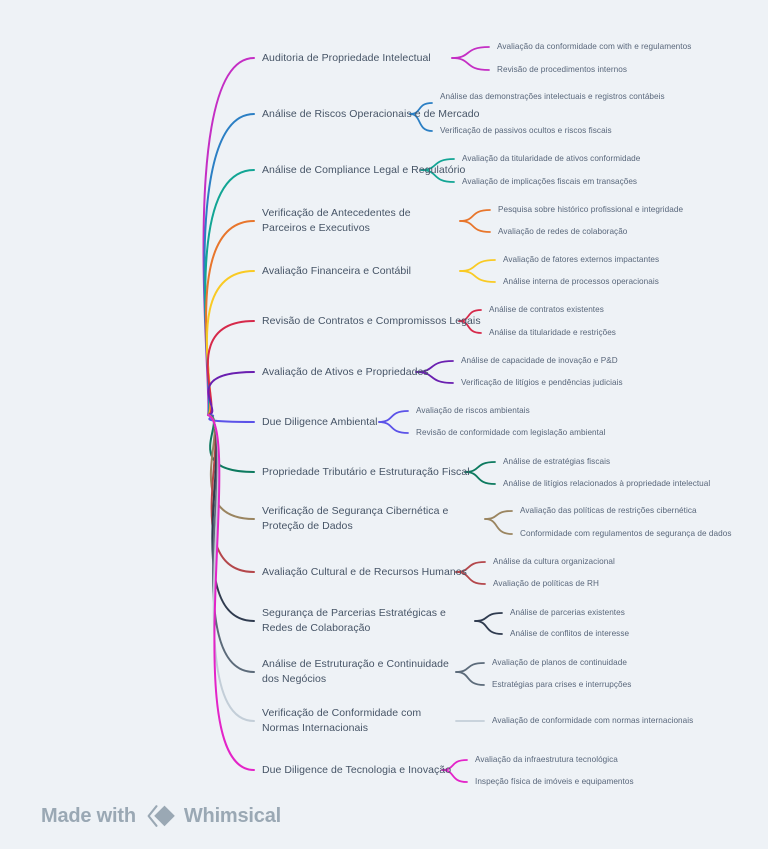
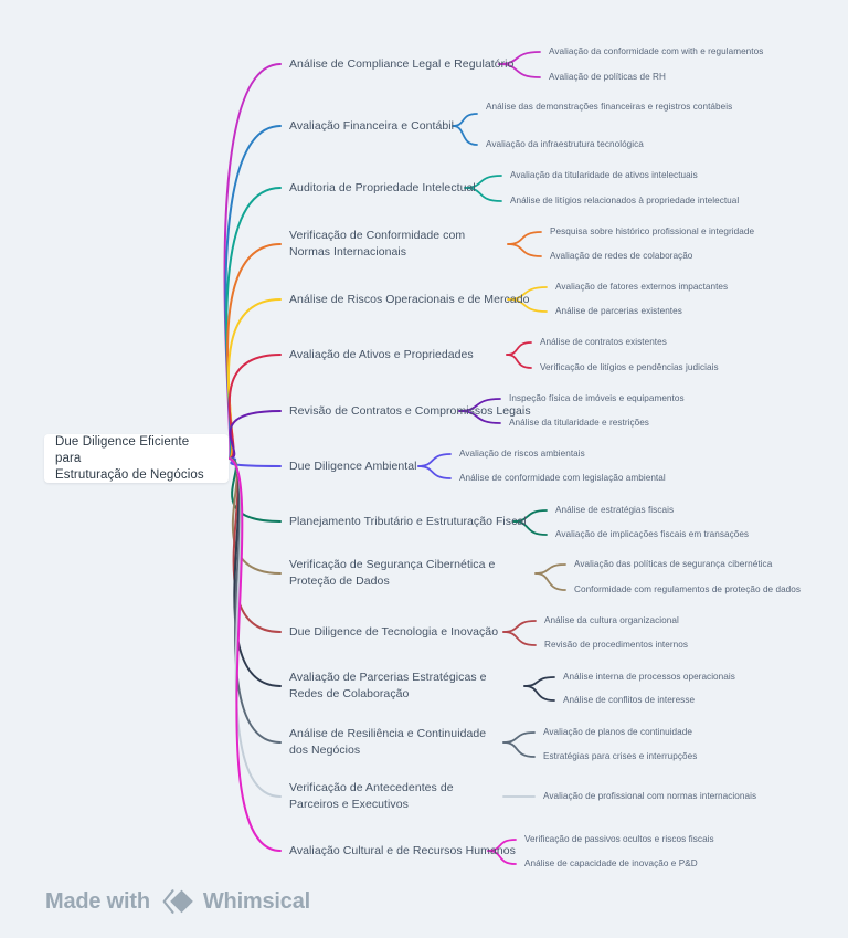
+ Due Diligence Eficiente para
+ Estruturação de Negócios
- Auditoria de Propriedade Intelectual
+ Análise de Compliance Legal e Regulatório
  Avaliação da conformidade com with e regulamentos
- Revisão de procedimentos internos
+ Avaliação de políticas de RH
- Análise de Riscos Operacionais e de Mercado
+ Avaliação Financeira e Contábil
- Análise das demonstrações intelectuais e registros contábeis
+ Análise das demonstrações financeiras e registros contábeis
- Verificação de passivos ocultos e riscos fiscais
+ Avaliação da infraestrutura tecnológica
- Análise de Compliance Legal e Regulatório
+ Auditoria de Propriedade Intelectual
- Avaliação da titularidade de ativos conformidade
+ Avaliação da titularidade de ativos intelectuais
- Avaliação de implicações fiscais em transações
+ Análise de litígios relacionados à propriedade intelectual
- Verificação de Antecedentes de Parceiros e Executivos
+ Verificação de Conformidade com Normas Internacionais
  Pesquisa sobre histórico profissional e integridade
  Avaliação de redes de colaboração
- Avaliação Financeira e Contábil
+ Análise de Riscos Operacionais e de Mercado
  Avaliação de fatores externos impactantes
- Análise interna de processos operacionais
+ Análise de parcerias existentes
- Revisão de Contratos e Compromissos Legais
+ Avaliação de Ativos e Propriedades
  Análise de contratos existentes
- Análise da titularidade e restrições
+ Verificação de litígios e pendências judiciais
- Avaliação de Ativos e Propriedades
+ Revisão de Contratos e Compromissos Legais
- Análise de capacidade de inovação e P&D
+ Inspeção física de imóveis e equipamentos
- Verificação de litígios e pendências judiciais
+ Análise da titularidade e restrições
  Due Diligence Ambiental
  Avaliação de riscos ambientais
- Revisão de conformidade com legislação ambiental
+ Análise de conformidade com legislação ambiental
- Propriedade Tributário e Estruturação Fiscal
+ Planejamento Tributário e Estruturação Fiscal
  Análise de estratégias fiscais
- Análise de litígios relacionados à propriedade intelectual
+ Avaliação de implicações fiscais em transações
  Verificação de Segurança Cibernética e Proteção de Dados
- Avaliação das políticas de restrições cibernética
+ Avaliação das políticas de segurança cibernética
- Conformidade com regulamentos de segurança de dados
+ Conformidade com regulamentos de proteção de dados
- Avaliação Cultural e de Recursos Humanos
+ Due Diligence de Tecnologia e Inovação
  Análise da cultura organizacional
- Avaliação de políticas de RH
+ Revisão de procedimentos internos
- Segurança de Parcerias Estratégicas e Redes de Colaboração
+ Avaliação de Parcerias Estratégicas e Redes de Colaboração
- Análise de parcerias existentes
+ Análise interna de processos operacionais
  Análise de conflitos de interesse
- Análise de Estruturação e Continuidade dos Negócios
+ Análise de Resiliência e Continuidade dos Negócios
  Avaliação de planos de continuidade
  Estratégias para crises e interrupções
- Verificação de Conformidade com Normas Internacionais
+ Verificação de Antecedentes de Parceiros e Executivos
- Avaliação de conformidade com normas internacionais
+ Avaliação de profissional com normas internacionais
- Due Diligence de Tecnologia e Inovação
+ Avaliação Cultural e de Recursos Humanos
- Avaliação da infraestrutura tecnológica
+ Verificação de passivos ocultos e riscos fiscais
- Inspeção física de imóveis e equipamentos
+ Análise de capacidade de inovação e P&D
  Made with
  Whimsical
